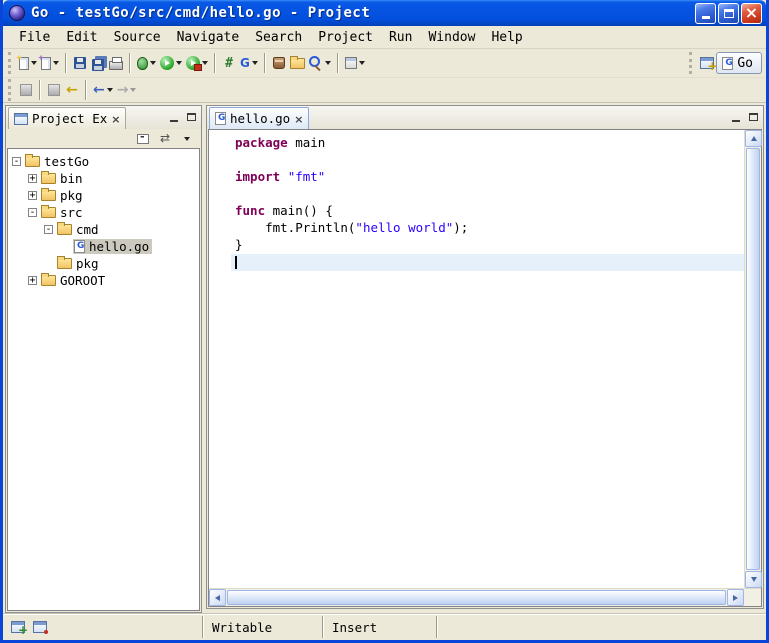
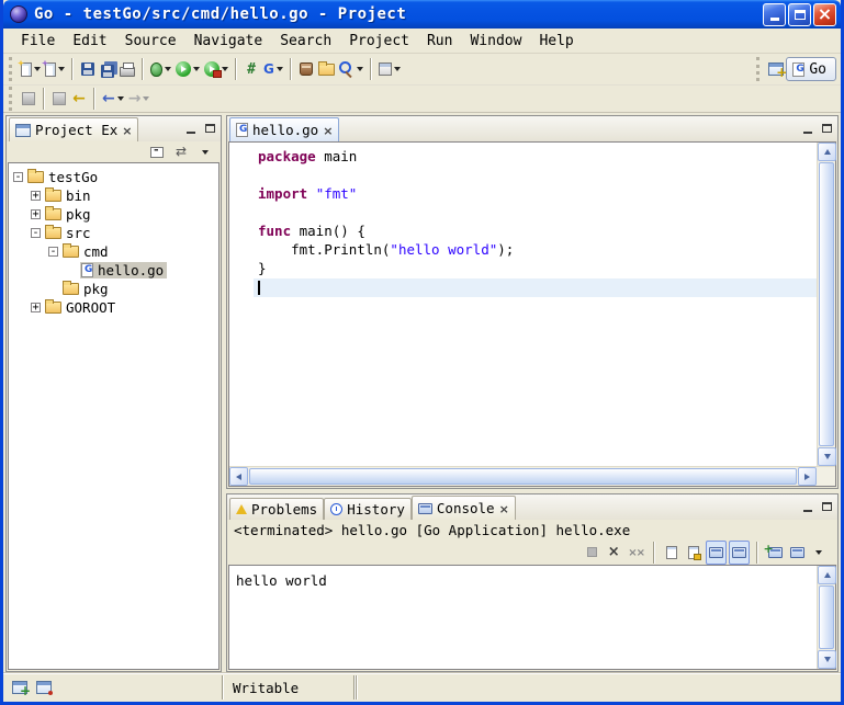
  Go - testGo/src/cmd/hello.go - Project
  File
  Edit
  Source
  Navigate
  Search
  Project
  Run
  Window
  Help
  Go
  Project Ex
  -
  testGo
  +
  bin
  +
  pkg
  -
  src
  -
  cmd
  hello.go
  pkg
  +
  GOROOT
  hello.go
  package main
  import "fmt"
  func main() {
  fmt.Println("hello world");
  }
+ Problems
+ History
+ Console
+ <terminated> hello.go [Go Application] hello.exe
+ hello world
  Writable
- Insert
